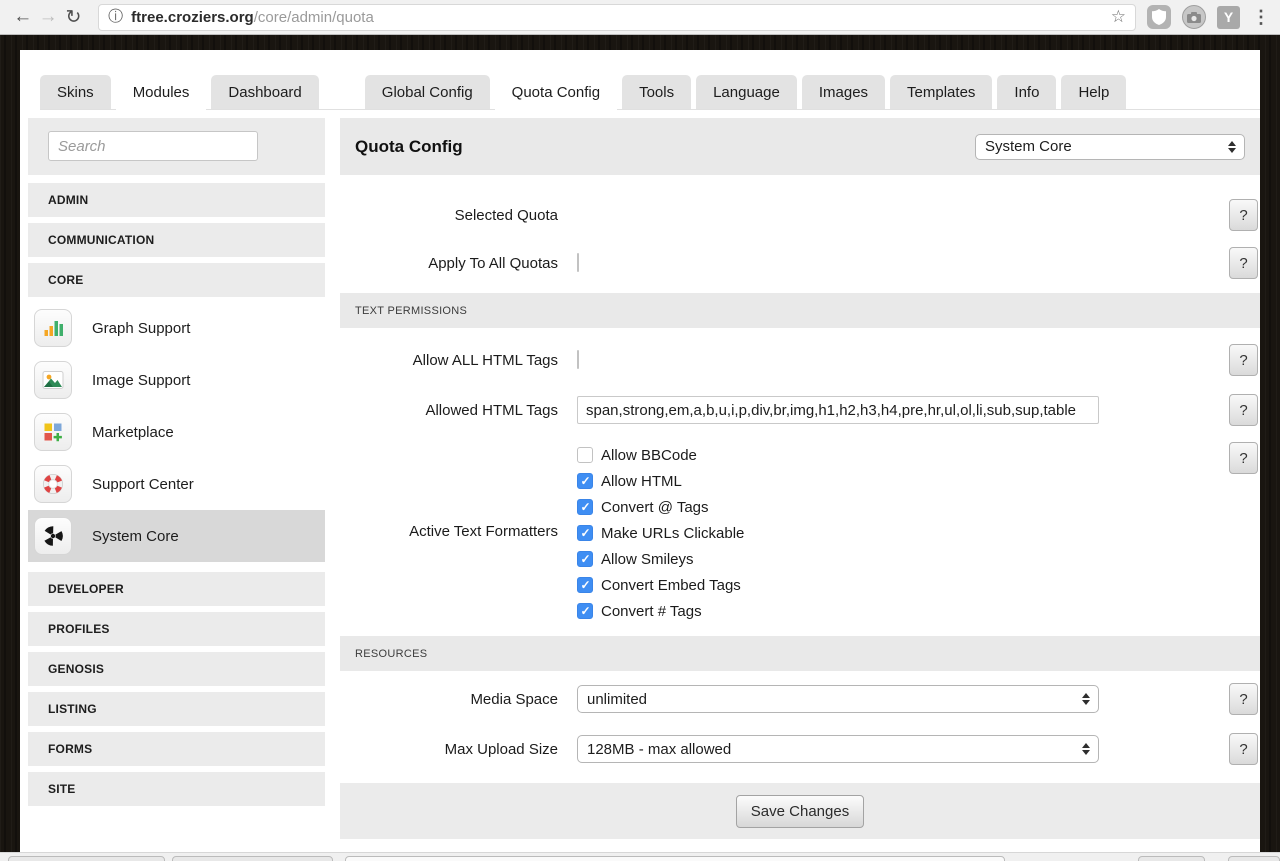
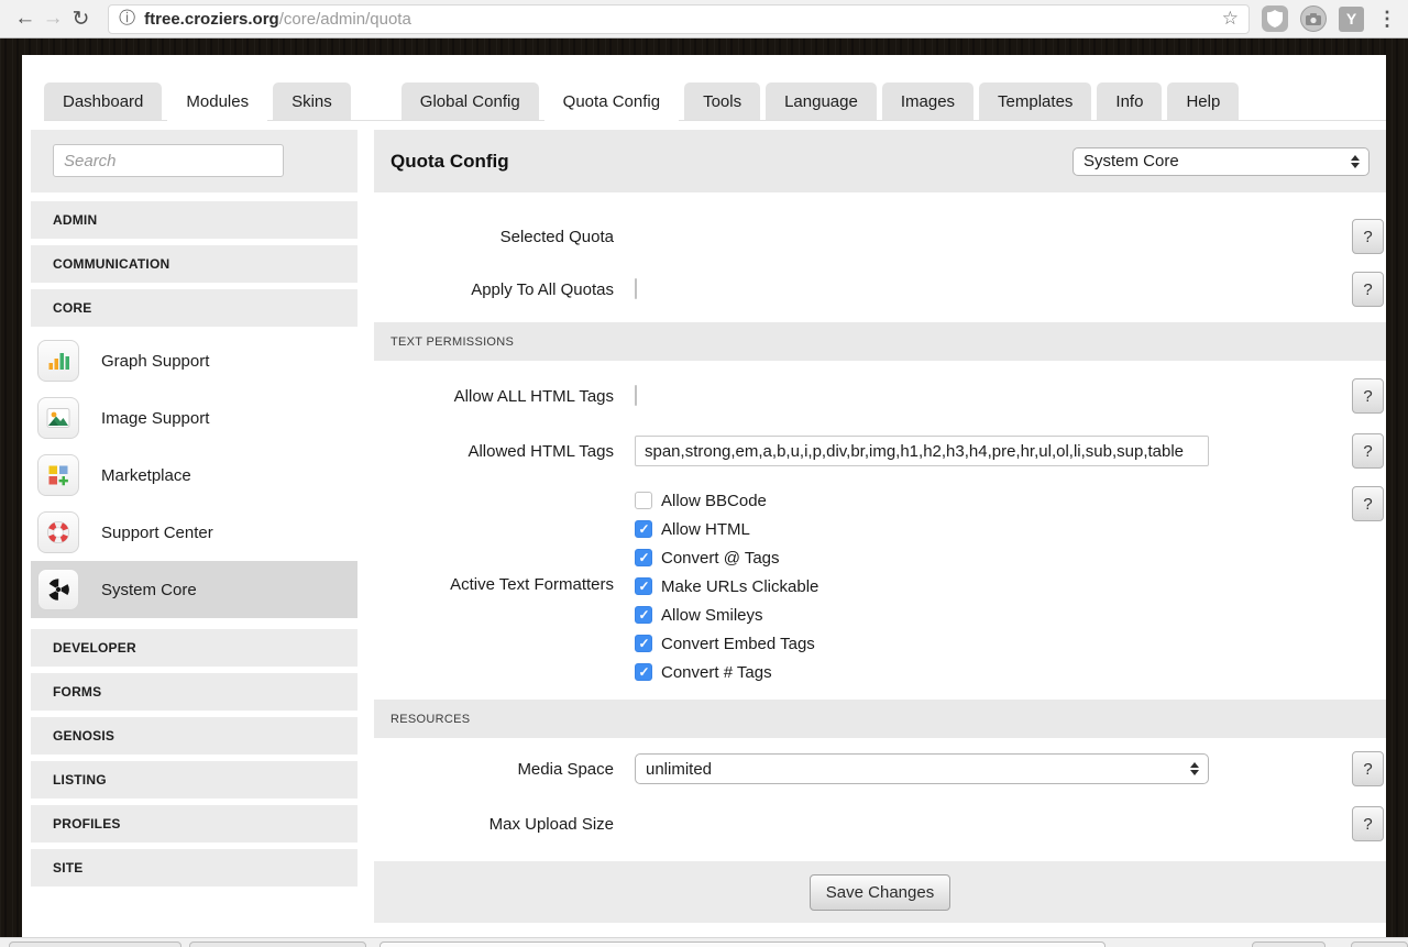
  ←
  →
  ↻
  ⓘ
  ftree.croziers.org
  /core/admin/quota
  ☆
  Y
  ⋮
- Skins
+ Dashboard
  Modules
- Dashboard
+ Skins
  Global Config
  Quota Config
  Tools
  Language
  Images
  Templates
  Info
  Help
  Search
  ADMIN
  COMMUNICATION
  CORE
  Graph Support
  Image Support
  Marketplace
  Support Center
  System Core
  DEVELOPER
- PROFILES
+ FORMS
  GENOSIS
  LISTING
- FORMS
+ PROFILES
  SITE
  Quota Config
  System Core
  Selected Quota
  ?
  Apply To All Quotas
  ?
  TEXT PERMISSIONS
  Allow ALL HTML Tags
  ?
  Allowed HTML Tags
  span,strong,em,a,b,u,i,p,div,br,img,h1,h2,h3,h4,pre,hr,ul,ol,li,sub,sup,table
  ?
  Active Text Formatters
  Allow BBCode
  Allow HTML
  Convert @ Tags
  Make URLs Clickable
  Allow Smileys
  Convert Embed Tags
  Convert # Tags
  ?
  RESOURCES
  Media Space
  unlimited
  ?
  Max Upload Size
- 128MB - max allowed
  ?
  Save Changes
